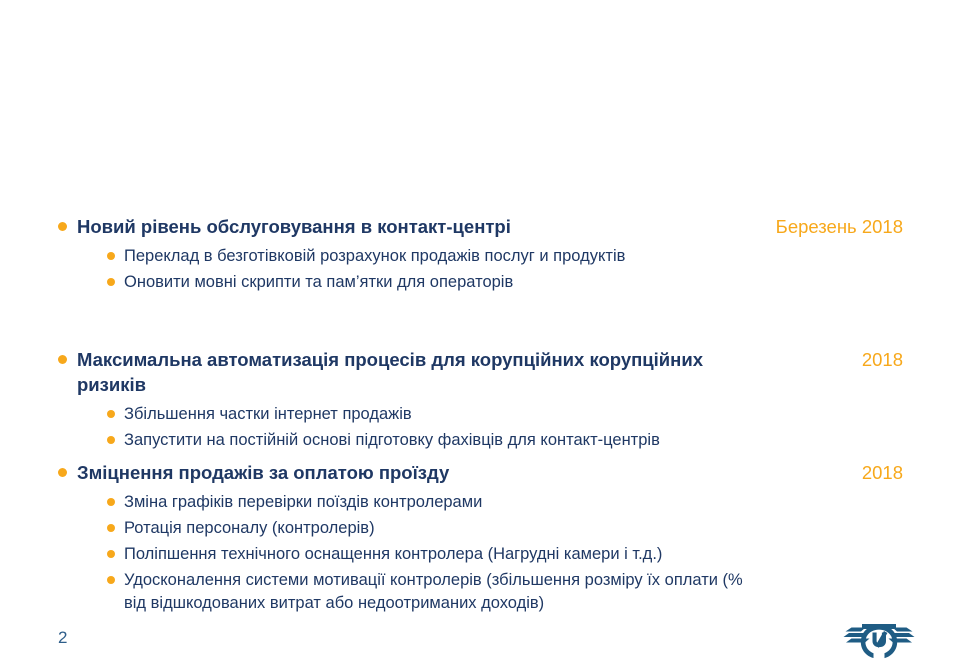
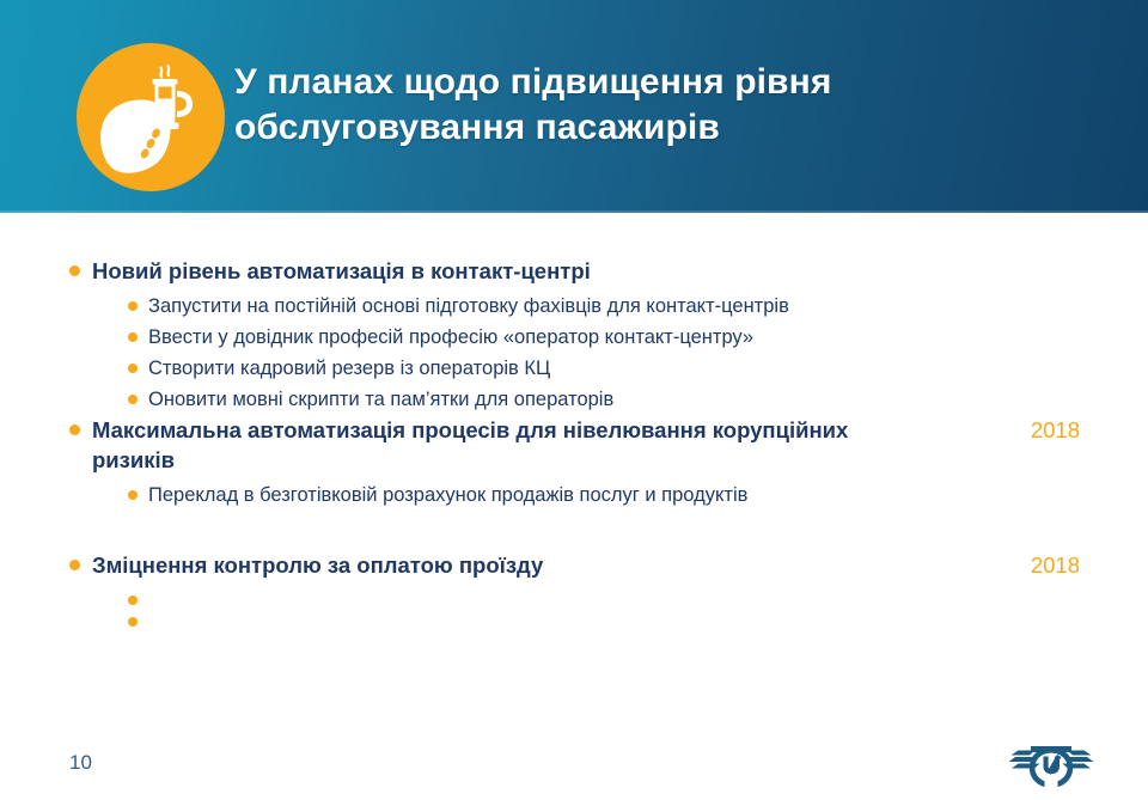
+ У планах щодо підвищення рівня
+ обслуговування пасажирів
- Новий рівень обслуговування в контакт-центрі
+ Новий рівень автоматизація в контакт-центрі
- Березень 2018
- Переклад в безготівковій розрахунок продажів послуг и продуктів
+ Запустити на постійній основі підготовку фахівців для контакт-центрів
+ Ввести у довідник професій професію «оператор контакт-центру»
+ Створити кадровий резерв із операторів КЦ
  Оновити мовні скрипти та пам’ятки для операторів
- Максимальна автоматизація процесів для корупційних корупційних ризиків
+ Максимальна автоматизація процесів для нівелювання корупційних ризиків
  2018
- Збільшення частки інтернет продажів
- Запустити на постійній основі підготовку фахівців для контакт-центрів
+ Переклад в безготівковій розрахунок продажів послуг и продуктів
- Зміцнення продажів за оплатою проїзду
+ Зміцнення контролю за оплатою проїзду
  2018
- Зміна графіків перевірки поїздів контролерами
- Ротація персоналу (контролерів)
- Поліпшення технічного оснащення контролера (Нагрудні камери і т.д.)
- Удосконалення системи мотивації контролерів (збільшення розміру їх оплати (% від відшкодованих витрат або недоотриманих доходів)
- 2
+ 10
